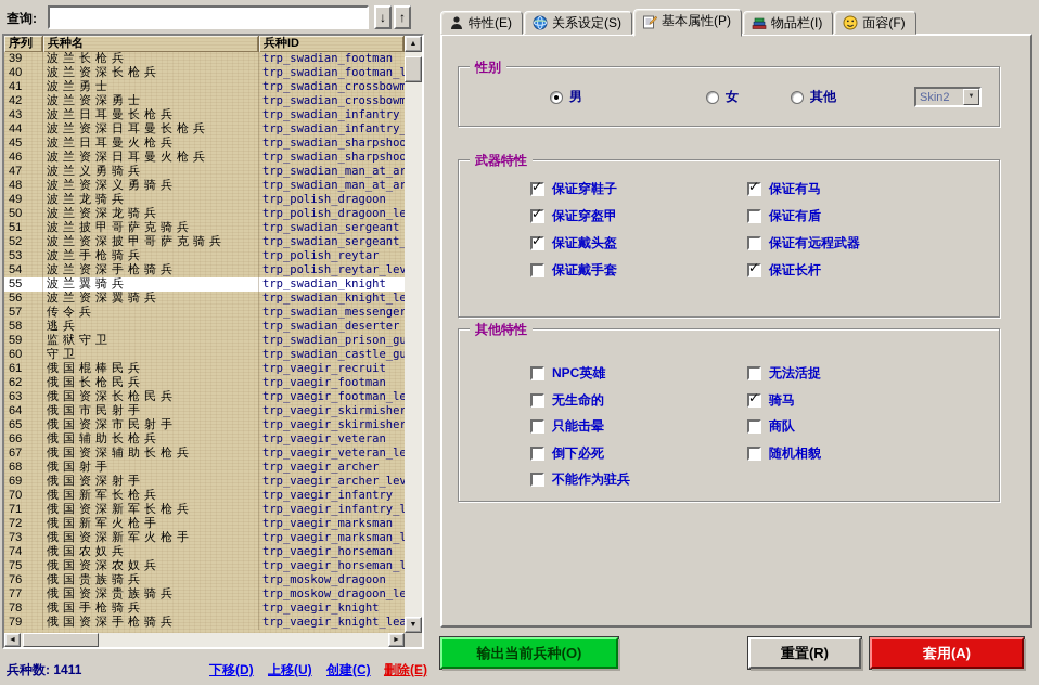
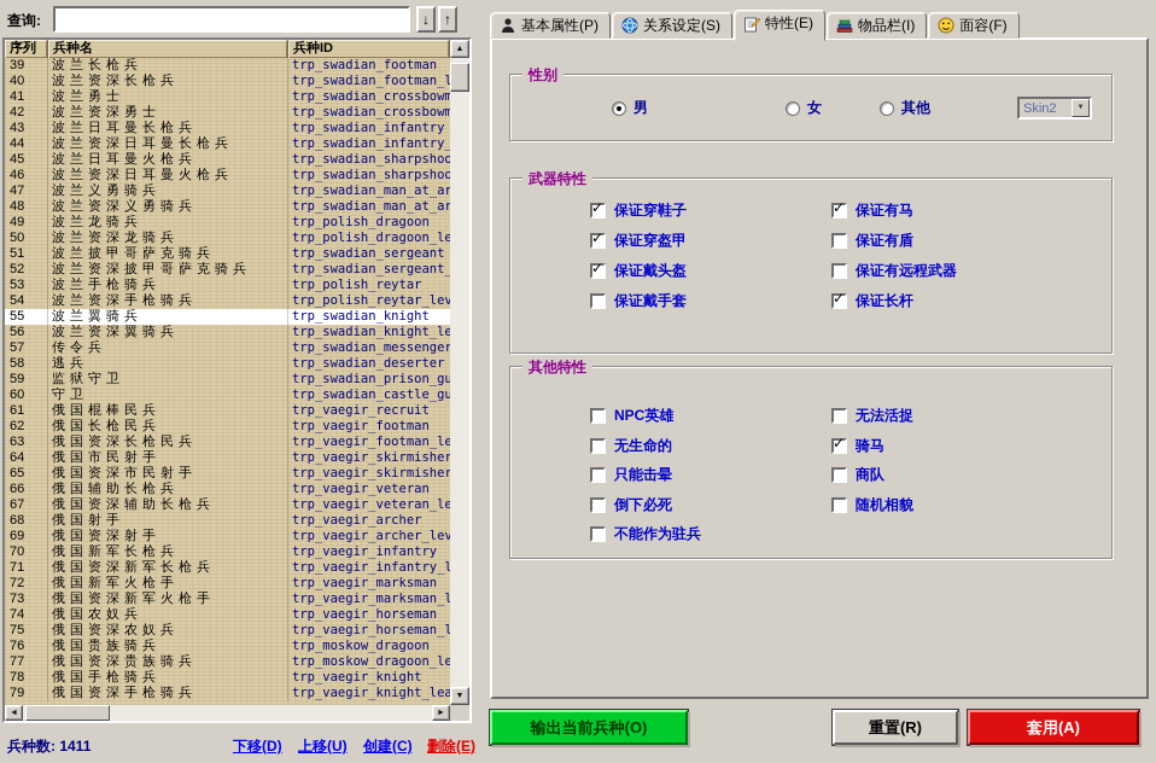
  查询:
  ↓
  ↑
  序列
  兵种名
  兵种ID
  39
  波兰长枪兵
  trp_swadian_footman
  40
  波兰资深长枪兵
  trp_swadian_footman_l
  41
  波兰勇士
  trp_swadian_crossbowm
  42
  波兰资深勇士
  trp_swadian_crossbowm
  43
  波兰日耳曼长枪兵
  trp_swadian_infantry
  44
  波兰资深日耳曼长枪兵
  trp_swadian_infantry_
  45
  波兰日耳曼火枪兵
  trp_swadian_sharpshoo
  46
  波兰资深日耳曼火枪兵
  trp_swadian_sharpshoo
  47
  波兰义勇骑兵
  trp_swadian_man_at_ar
  48
  波兰资深义勇骑兵
  trp_swadian_man_at_ar
  49
  波兰龙骑兵
  trp_polish_dragoon
  50
  波兰资深龙骑兵
  trp_polish_dragoon_le
  51
  波兰披甲哥萨克骑兵
  trp_swadian_sergeant
  52
  波兰资深披甲哥萨克骑兵
  trp_swadian_sergeant_
  53
  波兰手枪骑兵
  trp_polish_reytar
  54
  波兰资深手枪骑兵
  trp_polish_reytar_lev
  55
  波兰翼骑兵
  trp_swadian_knight
  56
  波兰资深翼骑兵
  trp_swadian_knight_le
  57
  传令兵
  trp_swadian_messenger
  58
  逃兵
  trp_swadian_deserter
  59
  监狱守卫
  trp_swadian_prison_gu
  60
  守卫
  trp_swadian_castle_gu
  61
  俄国棍棒民兵
  trp_vaegir_recruit
  62
  俄国长枪民兵
  trp_vaegir_footman
  63
  俄国资深长枪民兵
  trp_vaegir_footman_le
  64
  俄国市民射手
  trp_vaegir_skirmisher
  65
  俄国资深市民射手
  trp_vaegir_skirmisher
  66
  俄国辅助长枪兵
  trp_vaegir_veteran
  67
  俄国资深辅助长枪兵
  trp_vaegir_veteran_le
  68
  俄国射手
  trp_vaegir_archer
  69
  俄国资深射手
  trp_vaegir_archer_lev
  70
  俄国新军长枪兵
  trp_vaegir_infantry
  71
  俄国资深新军长枪兵
  trp_vaegir_infantry_l
  72
  俄国新军火枪手
  trp_vaegir_marksman
  73
  俄国资深新军火枪手
  trp_vaegir_marksman_l
  74
  俄国农奴兵
  trp_vaegir_horseman
  75
  俄国资深农奴兵
  trp_vaegir_horseman_l
  76
  俄国贵族骑兵
  trp_moskow_dragoon
  77
  俄国资深贵族骑兵
  trp_moskow_dragoon_le
  78
  俄国手枪骑兵
  trp_vaegir_knight
  79
  俄国资深手枪骑兵
  trp_vaegir_knight_lea
  兵种数: 1411
  下移(D)
  上移(U)
  创建(C)
  删除(E)
- 特性(E)
+ 基本属性(P)
  关系设定(S)
- 基本属性(P)
+ 特性(E)
  物品栏(I)
  面容(F)
  性别
  男
  女
  其他
  Skin2
  武器特性
  保证穿鞋子
  保证穿盔甲
  保证戴头盔
  保证戴手套
  保证有马
  保证有盾
  保证有远程武器
  保证长杆
  其他特性
  NPC英雄
  无生命的
  只能击晕
  倒下必死
  不能作为驻兵
  无法活捉
  骑马
  商队
  随机相貌
  输出当前兵种(O)
  重置(R)
  套用(A)
